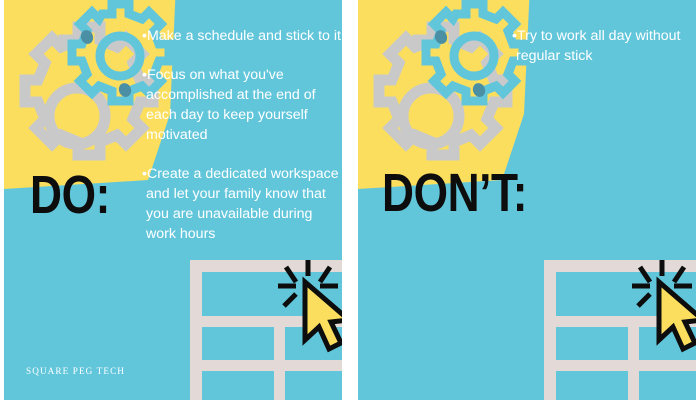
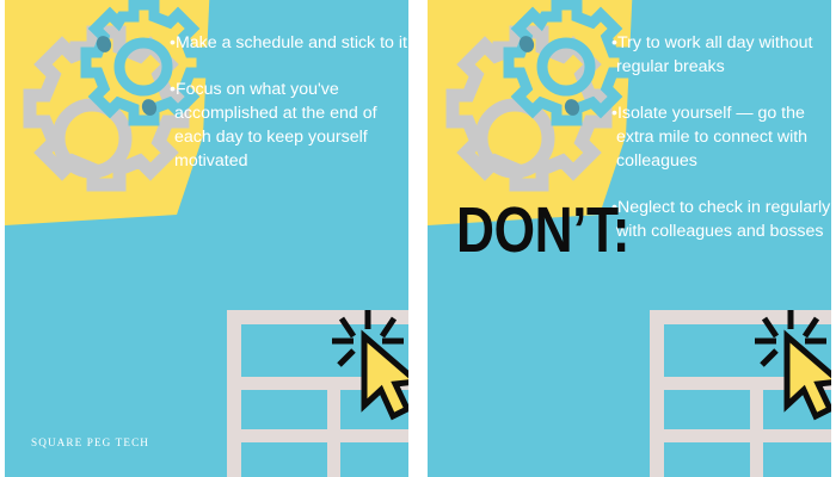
  •Make a schedule and stick to it
  •Focus on what you've accomplished at the end of each day to keep yourself motivated
- •Create a dedicated workspace and let your family know that you are unavailable during work hours
- DO:
  SQUARE PEG TECH
- •Try to work all day without regular stick
+ •Try to work all day without regular breaks
+ •Isolate yourself — go the extra mile to connect with colleagues
+ •Neglect to check in regularly with colleagues and bosses
  DON’T:
